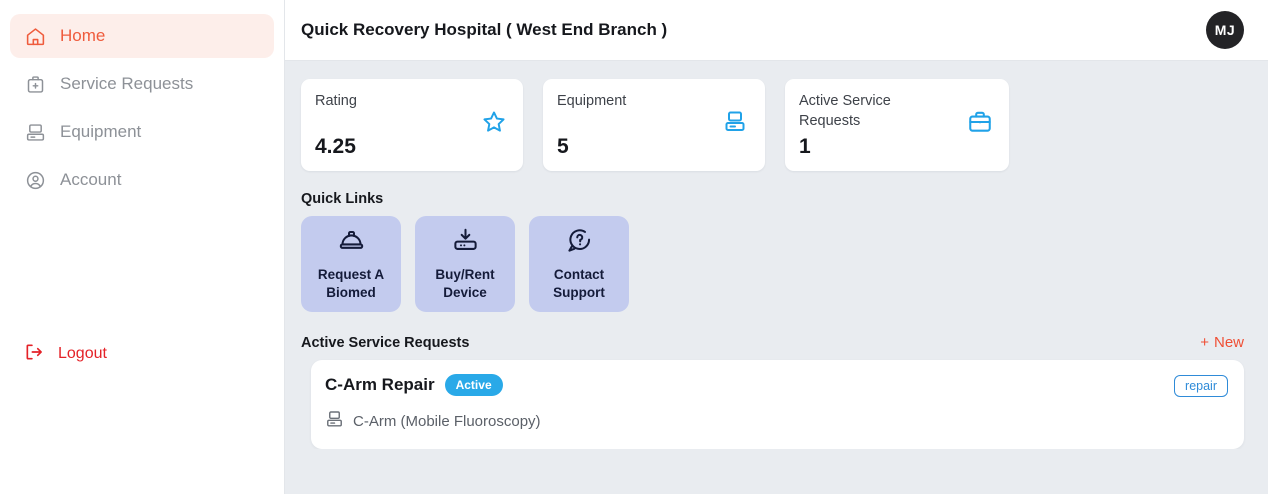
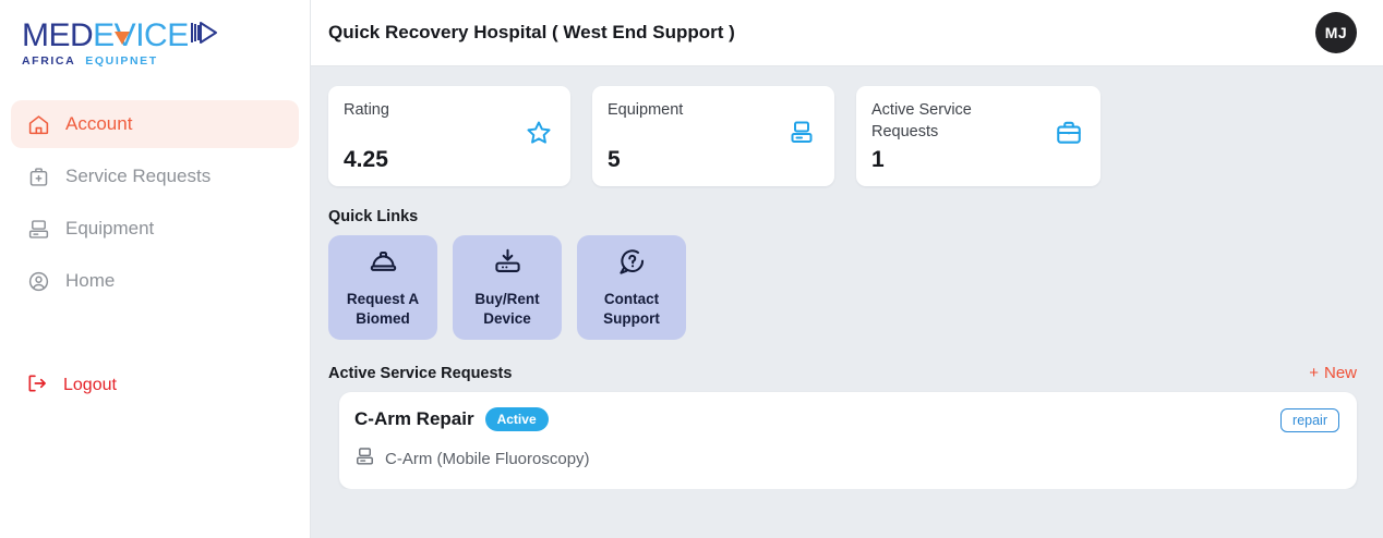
+ MED
+ EVICE
+ AFRICA
+ EQUIPNET
- Home
+ Account
  Service Requests
  Equipment
- Account
+ Home
  Logout
- Quick Recovery Hospital ( West End Branch )
+ Quick Recovery Hospital ( West End Support )
  MJ
  Rating
  4.25
  Equipment
  5
  Active Service Requests
  1
  Quick Links
  Request A Biomed
  Buy/Rent Device
  Contact Support
  Active Service Requests
  +
  New
  C-Arm Repair
  Active
  repair
  C-Arm (Mobile Fluoroscopy)
